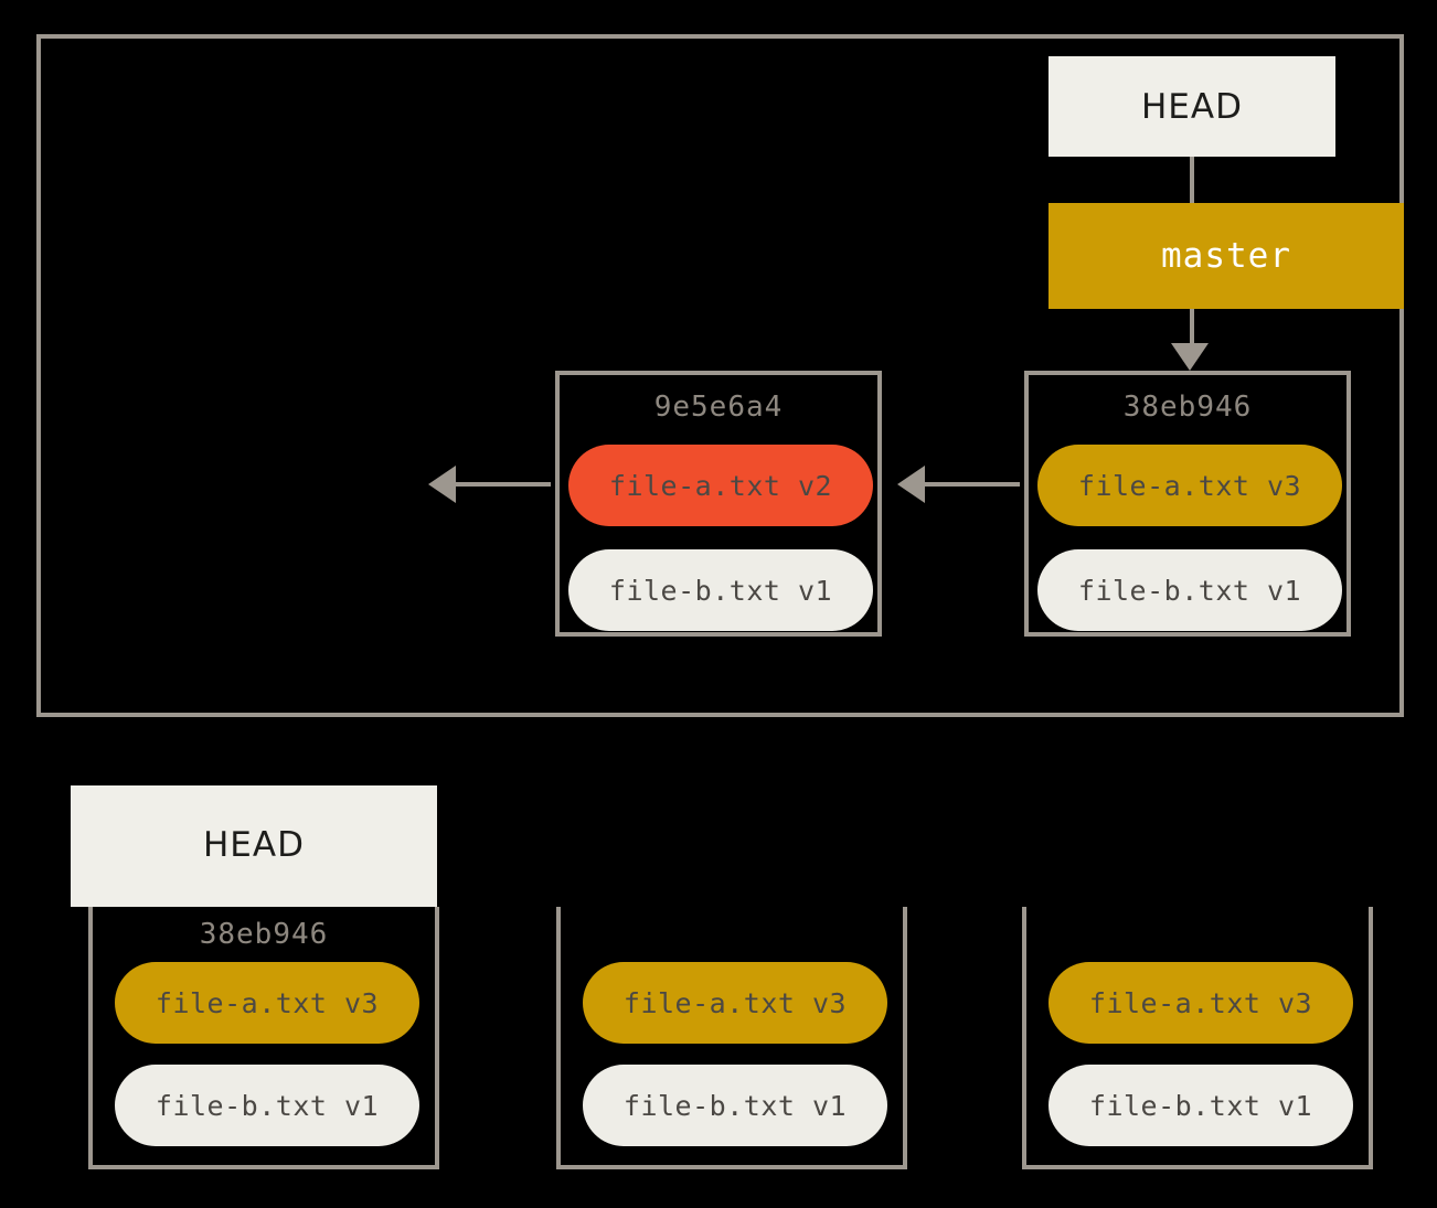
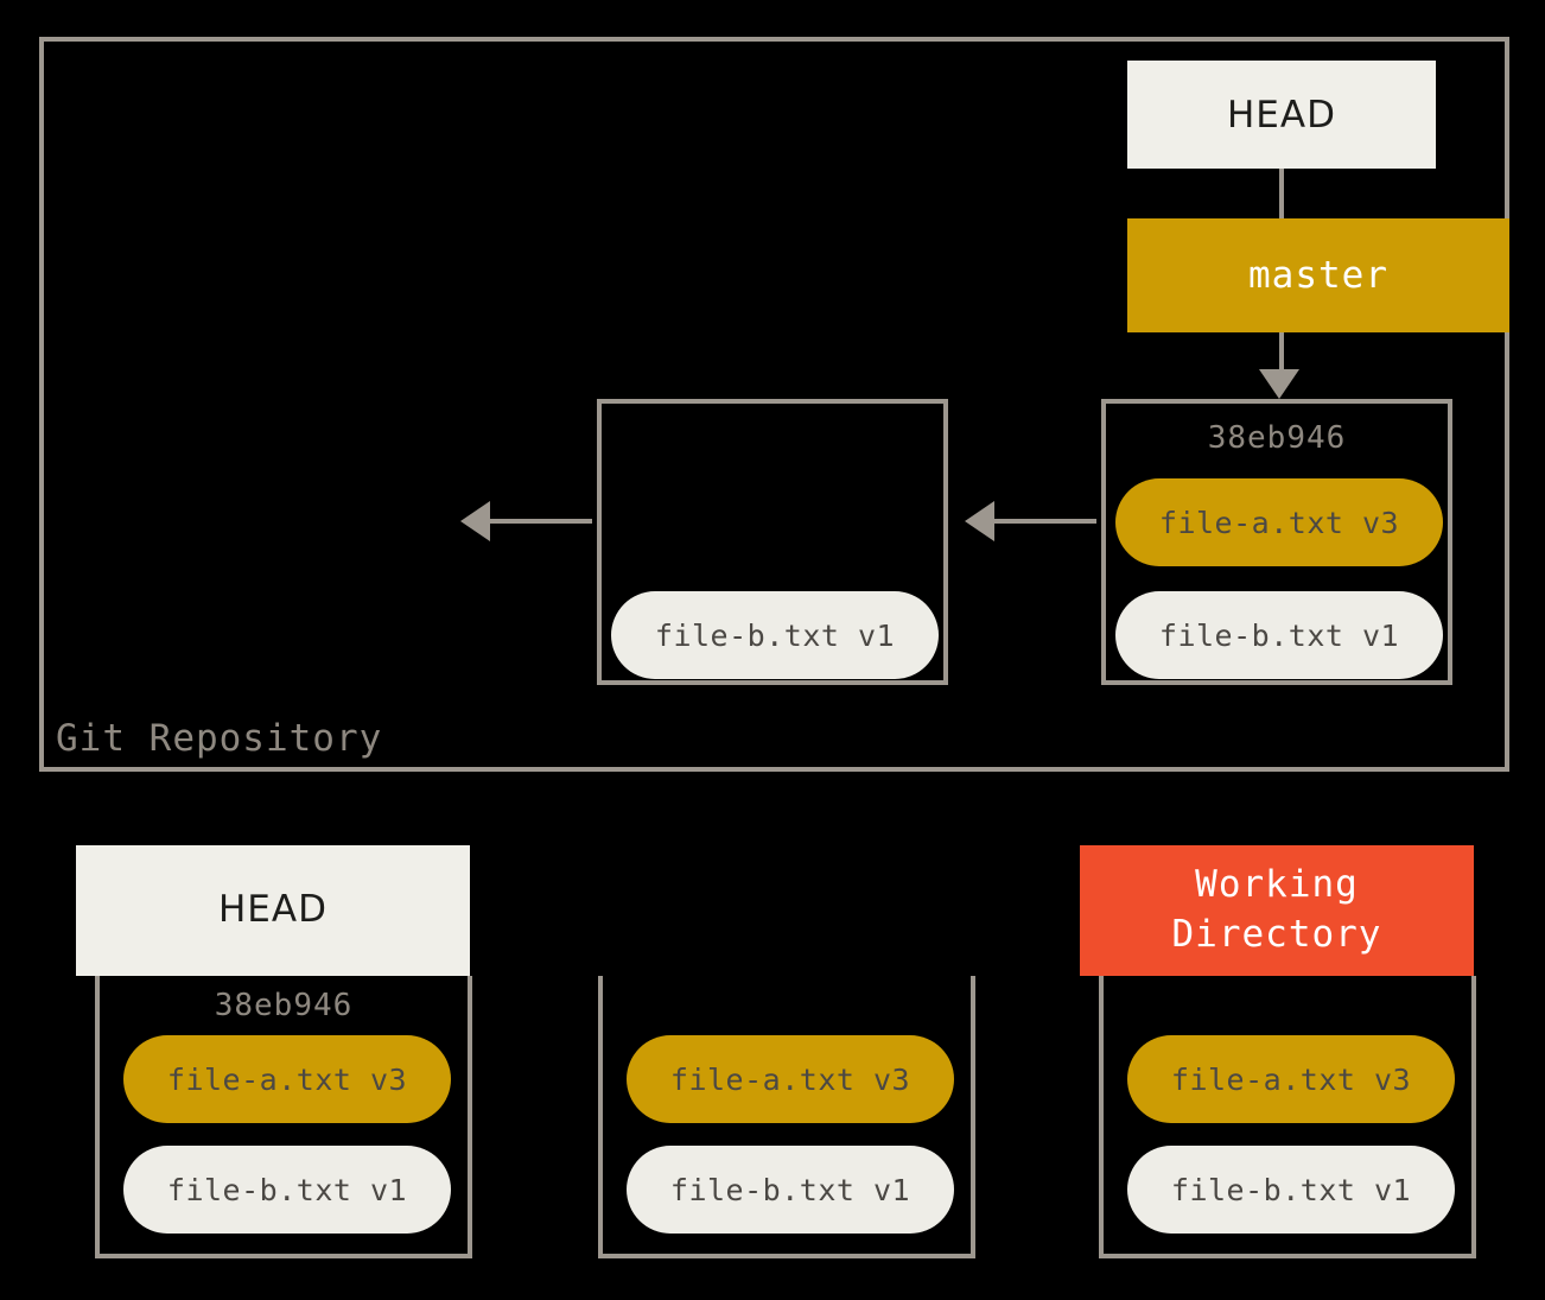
+ Git Repository
  HEAD
  master
- 9e5e6a4
- file-a.txt v2
  file-b.txt v1
  38eb946
  file-a.txt v3
  file-b.txt v1
  HEAD
  38eb946
  file-a.txt v3
  file-b.txt v1
  file-a.txt v3
  file-b.txt v1
+ Working
+ Directory
  file-a.txt v3
  file-b.txt v1
